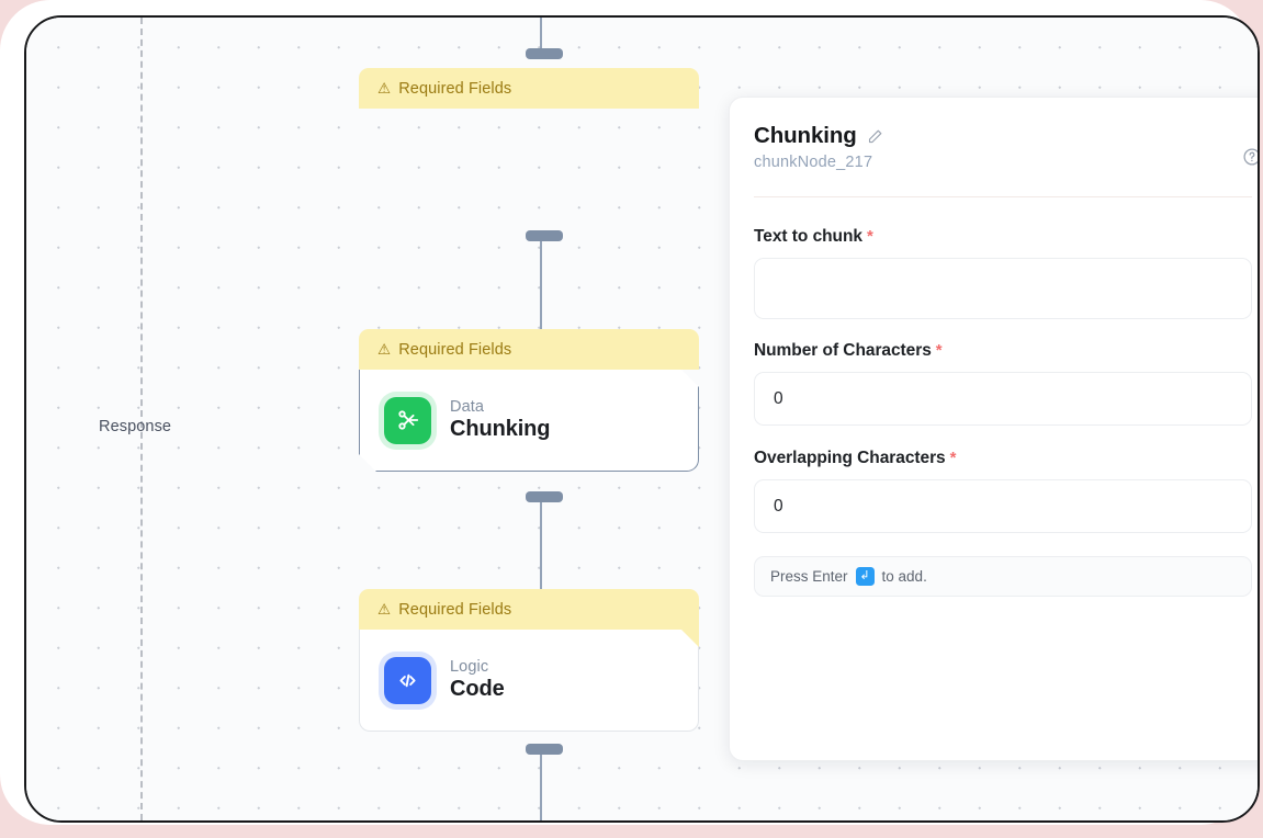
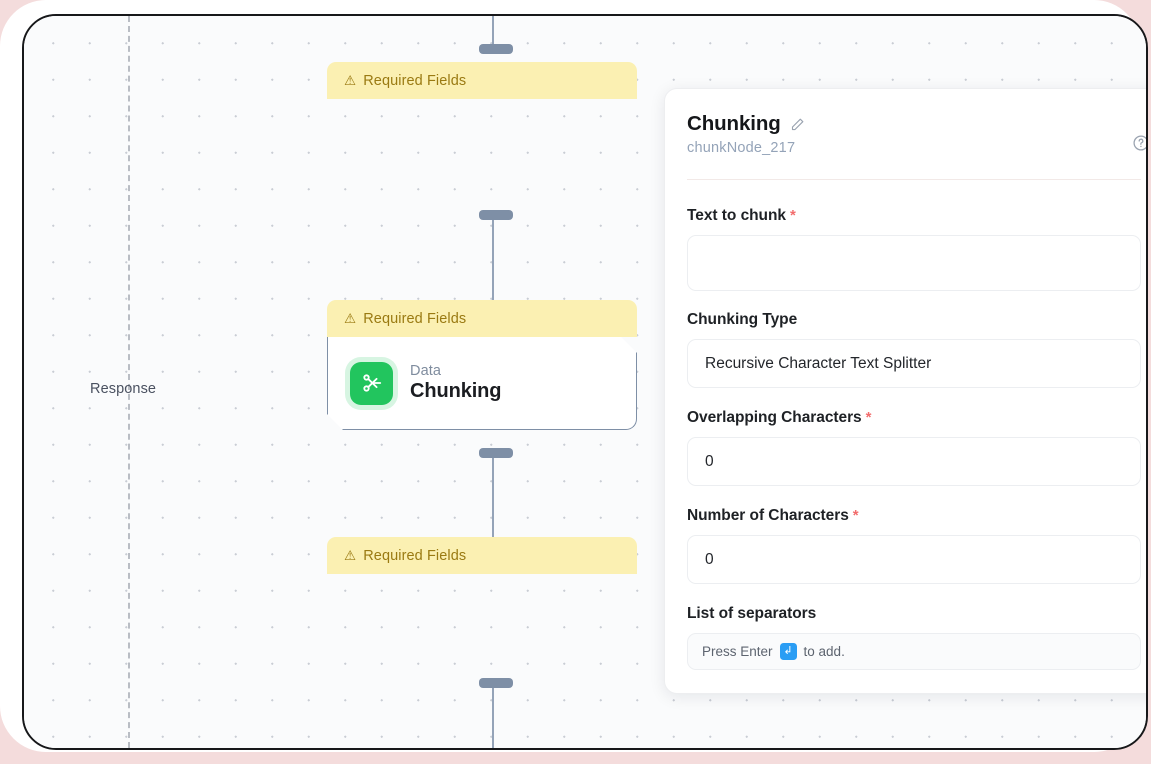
  Response
  ⚠
  Required Fields
  ⚠
  Required Fields
  Data
  Chunking
  ⚠
  Required Fields
- Logic
- Code
  Chunking
  chunkNode_217
  Text to chunk
  *
+ Chunking Type
+ Recursive Character Text Splitter
- Number of Characters
+ Overlapping Characters
  *
  0
- Overlapping Characters
+ Number of Characters
  *
  0
+ List of separators
  Press Enter
  ↲
  to add.
